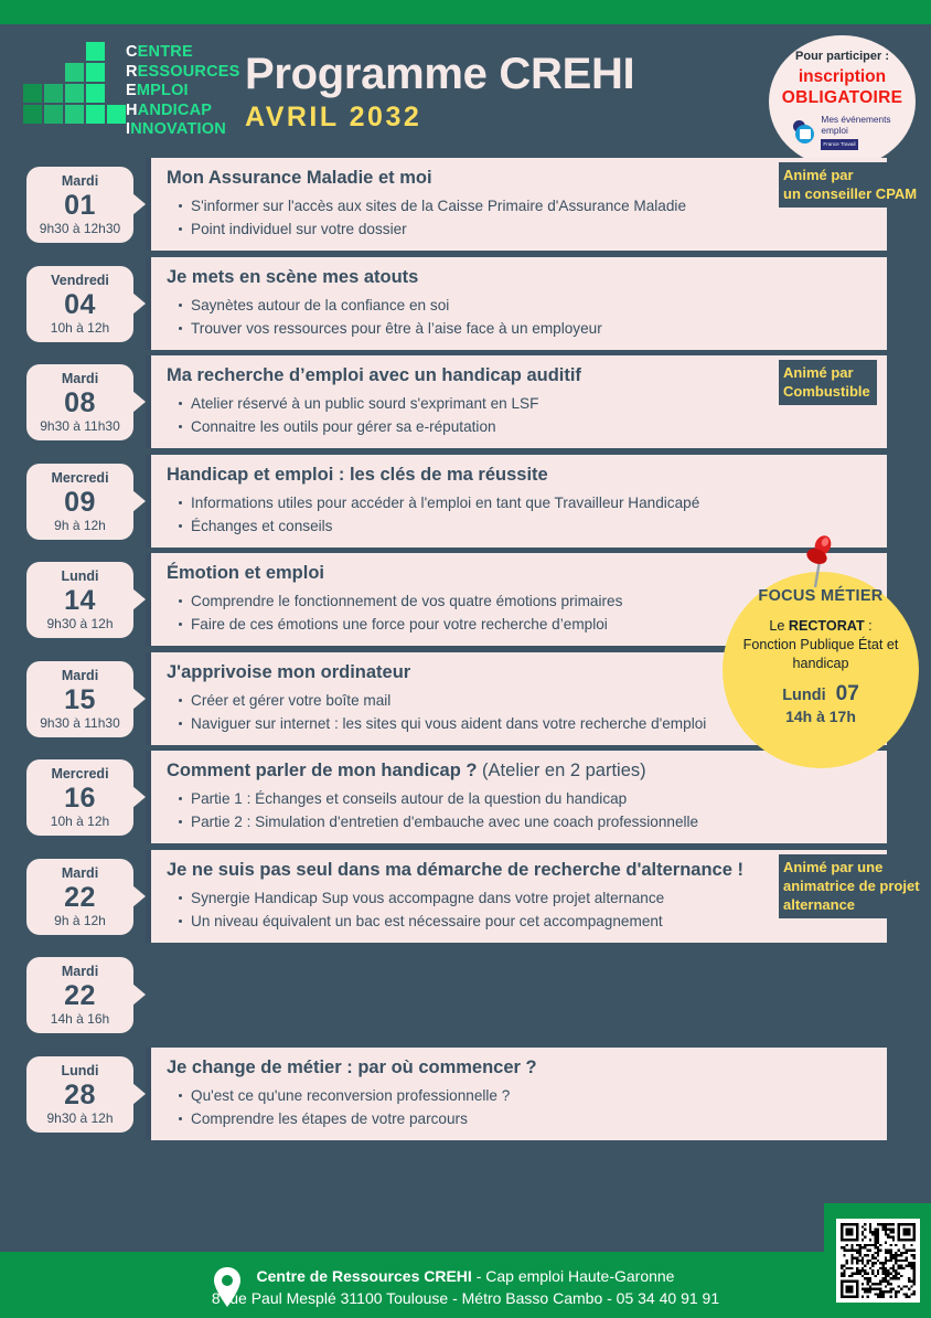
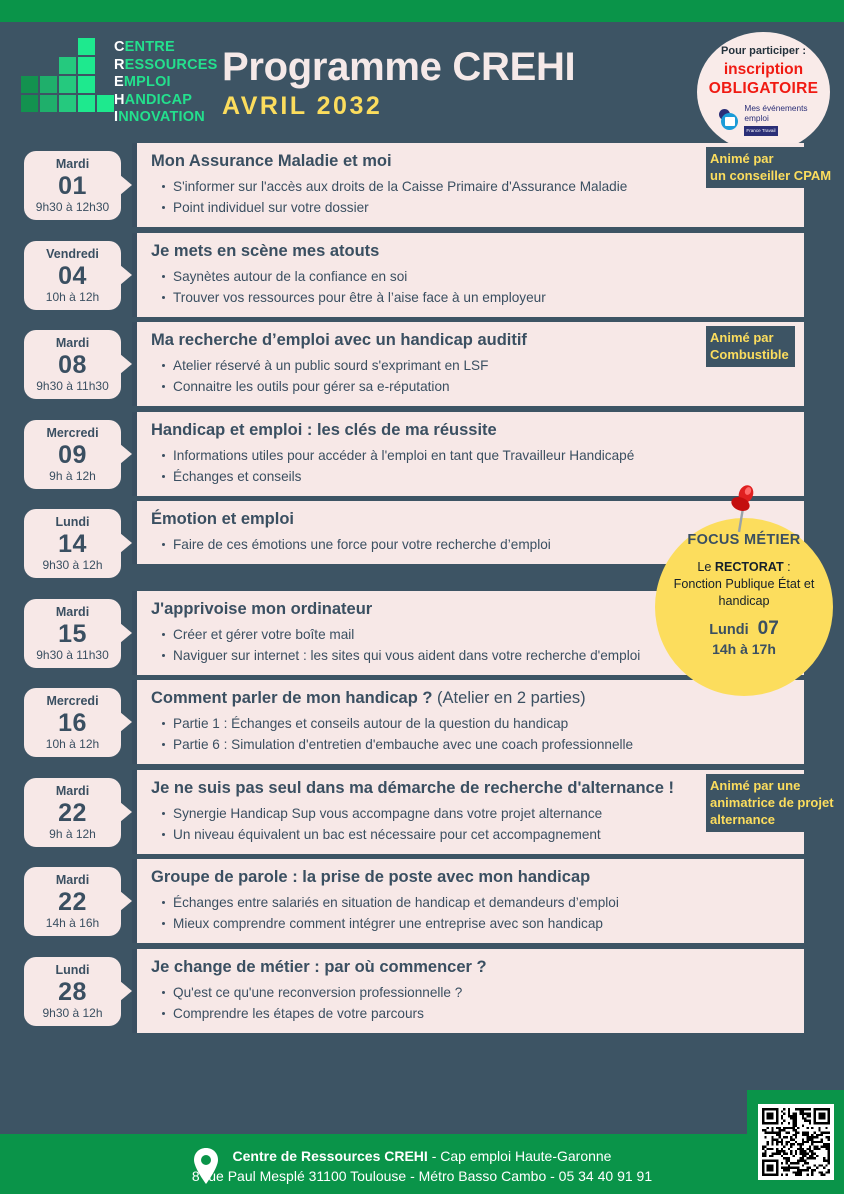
  CENTRE
  RESSOURCES
  EMPLOI
  HANDICAP
  INNOVATION
  Programme CREHI
  AVRIL 2032
  Pour participer :
  inscription
  OBLIGATOIRE
  Mes événements
  emploi
  Mardi
  01
  9h30 à 12h30
  Mon Assurance Maladie et moi
- S'informer sur l'accès aux sites de la Caisse Primaire d'Assurance Maladie
+ S'informer sur l'accès aux droits de la Caisse Primaire d'Assurance Maladie
  Point individuel sur votre dossier
  Animé par
  un conseiller CPAM
  Vendredi
  04
  10h à 12h
  Je mets en scène mes atouts
  Saynètes autour de la confiance en soi
  Trouver vos ressources pour être à l’aise face à un employeur
  Mardi
  08
  9h30 à 11h30
  Ma recherche d’emploi avec un handicap auditif
  Atelier réservé à un public sourd s'exprimant en LSF
  Connaitre les outils pour gérer sa e-réputation
  Animé par
  Combustible
  Mercredi
  09
  9h à 12h
  Handicap et emploi : les clés de ma réussite
  Informations utiles pour accéder à l'emploi en tant que Travailleur Handicapé
  Échanges et conseils
  Lundi
  14
  9h30 à 12h
  Émotion et emploi
- Comprendre le fonctionnement de vos quatre émotions primaires
  Faire de ces émotions une force pour votre recherche d’emploi
  Mardi
  15
  9h30 à 11h30
  J'apprivoise mon ordinateur
  Créer et gérer votre boîte mail
  Naviguer sur internet : les sites qui vous aident dans votre recherche d'emploi
  Mercredi
  16
  10h à 12h
  Comment parler de mon handicap ? (Atelier en 2 parties)
  Partie 1 : Échanges et conseils autour de la question du handicap
- Partie 2 : Simulation d'entretien d'embauche avec une coach professionnelle
+ Partie 6 : Simulation d'entretien d'embauche avec une coach professionnelle
  Mardi
  22
  9h à 12h
  Je ne suis pas seul dans ma démarche de recherche d'alternance !
  Synergie Handicap Sup vous accompagne dans votre projet alternance
  Un niveau équivalent un bac est nécessaire pour cet accompagnement
  Animé par une
  animatrice de projet
  alternance
  Mardi
  22
  14h à 16h
+ Groupe de parole : la prise de poste avec mon handicap
+ Échanges entre salariés en situation de handicap et demandeurs d’emploi
+ Mieux comprendre comment intégrer une entreprise avec son handicap
  Lundi
  28
  9h30 à 12h
  Je change de métier : par où commencer ?
  Qu'est ce qu'une reconversion professionnelle ?
  Comprendre les étapes de votre parcours
  FOCUS MÉTIER
  Le RECTORAT :
  Fonction Publique État et
  handicap
  Lundi 07
  14h à 17h
  Centre de Ressources CREHI - Cap emploi Haute-Garonne
  8 rue Paul Mesplé 31100 Toulouse - Métro Basso Cambo - 05 34 40 91 91
